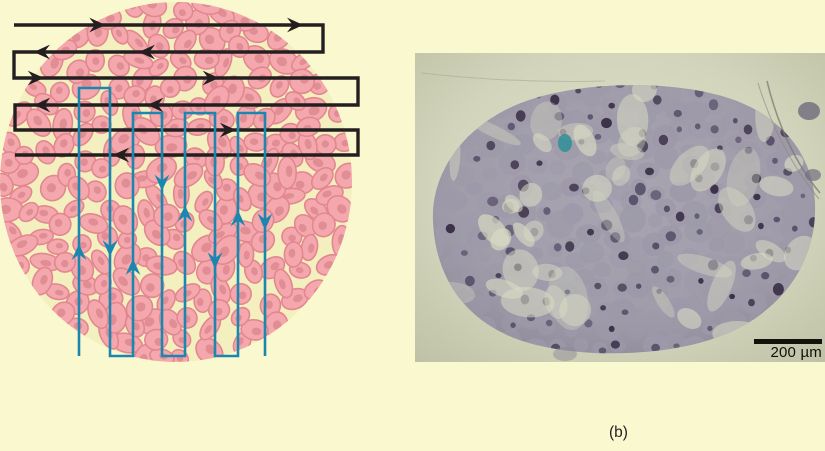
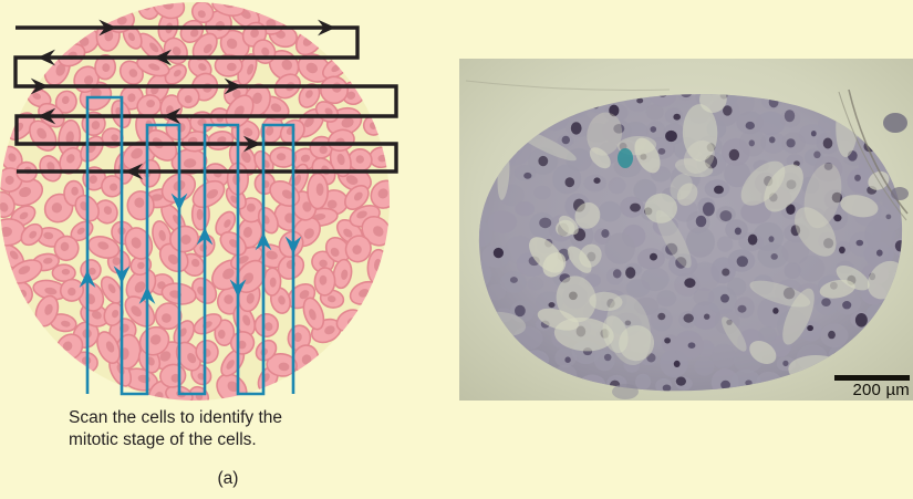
+ Scan the cells to identify the
+ mitotic stage of the cells.
+ (a)
  200 µm
- (b)
